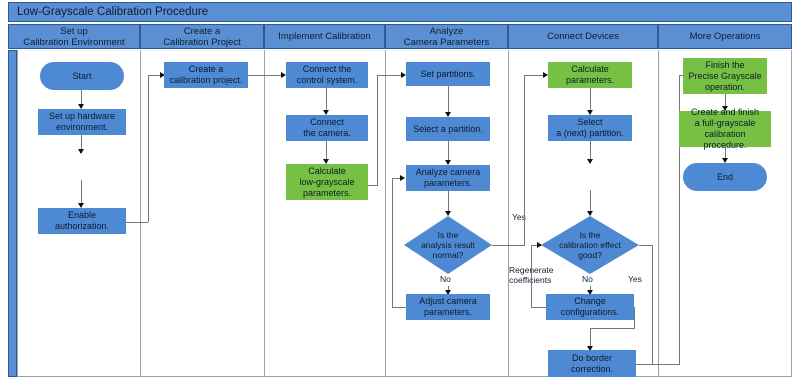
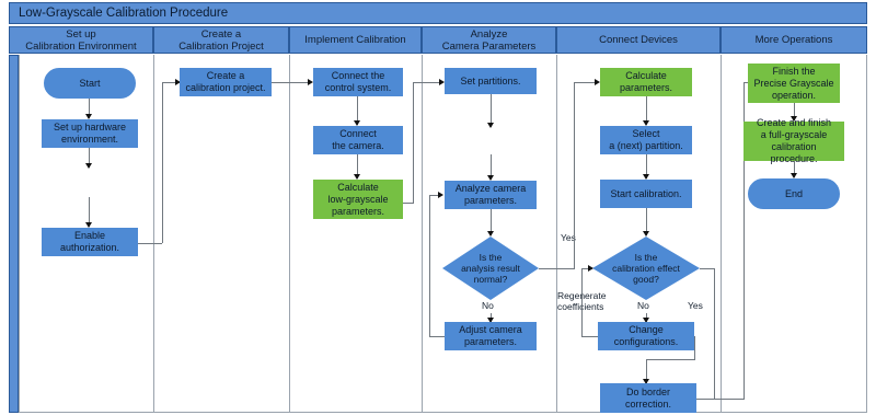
  Low-Grayscale Calibration Procedure
  Set up
  Calibration Environment
  Create a
  Calibration Project
  Implement Calibration
  Analyze
  Camera Parameters
  Connect Devices
  More Operations
  Start
  Set up hardware
  environment.
  Enable
  authorization.
  Create a
  calibration project.
  Connect the
  control system.
  Connect
  the camera.
  Calculate
  low-grayscale
  parameters.
  Set partitions.
- Select a partition.
  Analyze camera
  parameters.
  Is the
  analysis result
  normal?
  No
  Adjust camera
  parameters.
  Calculate
  parameters.
  Select
  a (next) partition.
+ Start calibration.
  Is the
  calibration effect
  good?
  No
  Change
  configurations.
  Regeerate
  coeffiients
  Do border
  correction.
  Yes
  Finish the
  Precise Grayscale
  operation.
  Create and finish
  a full-grayscale
  calibration procedure.
  End
